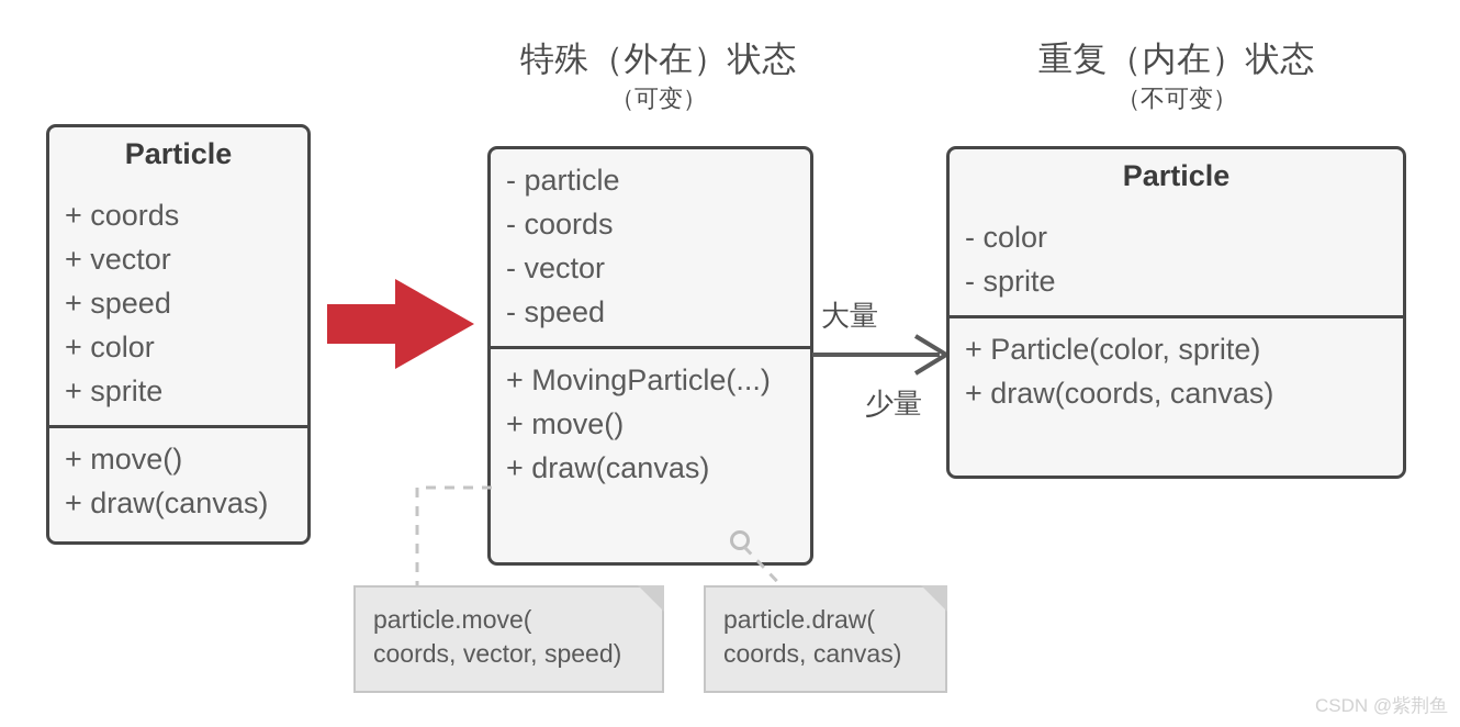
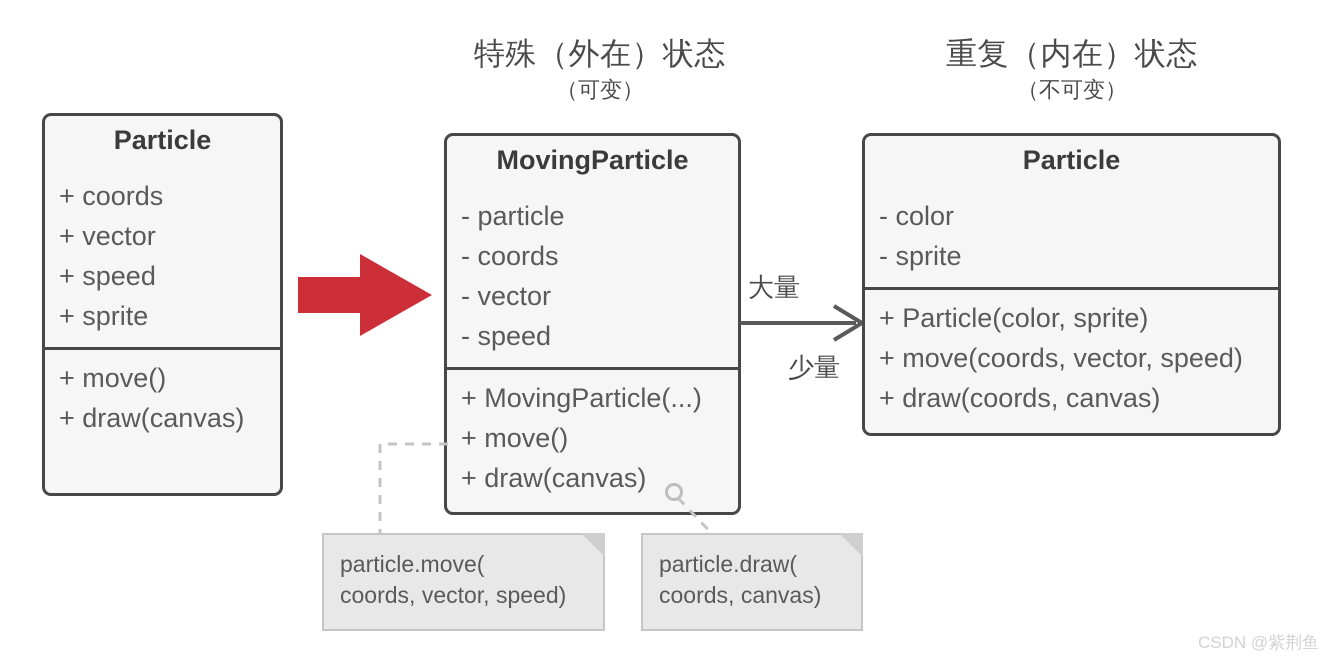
  特殊（外在）状态
  （可变）
  重复（内在）状态
  （不可变）
  Particle
  + coords
  + vector
  + speed
- + color
  + sprite
  + move()
  + draw(canvas)
+ MovingParticle
  - particle
  - coords
  - vector
  - speed
  + MovingParticle(...)
  + move()
  + draw(canvas)
  大量
  少量
  Particle
  - color
  - sprite
  + Particle(color, sprite)
+ + move(coords, vector, speed)
  + draw(coords, canvas)
  particle.move(
  coords, vector, speed)
  particle.draw(
  coords, canvas)
  CSDN @紫荆鱼
